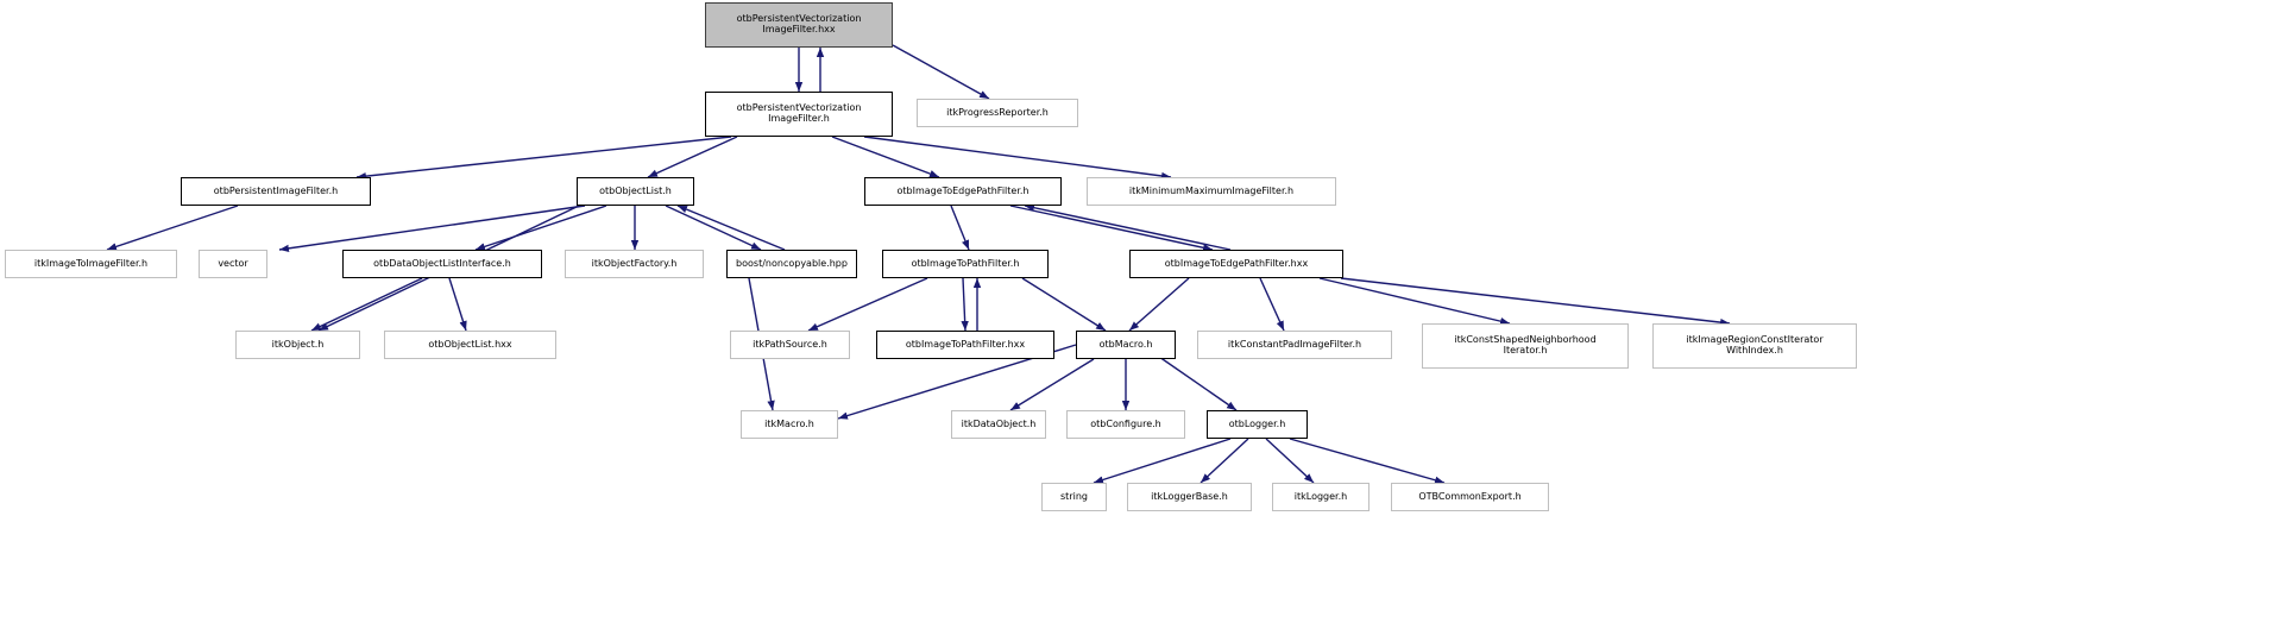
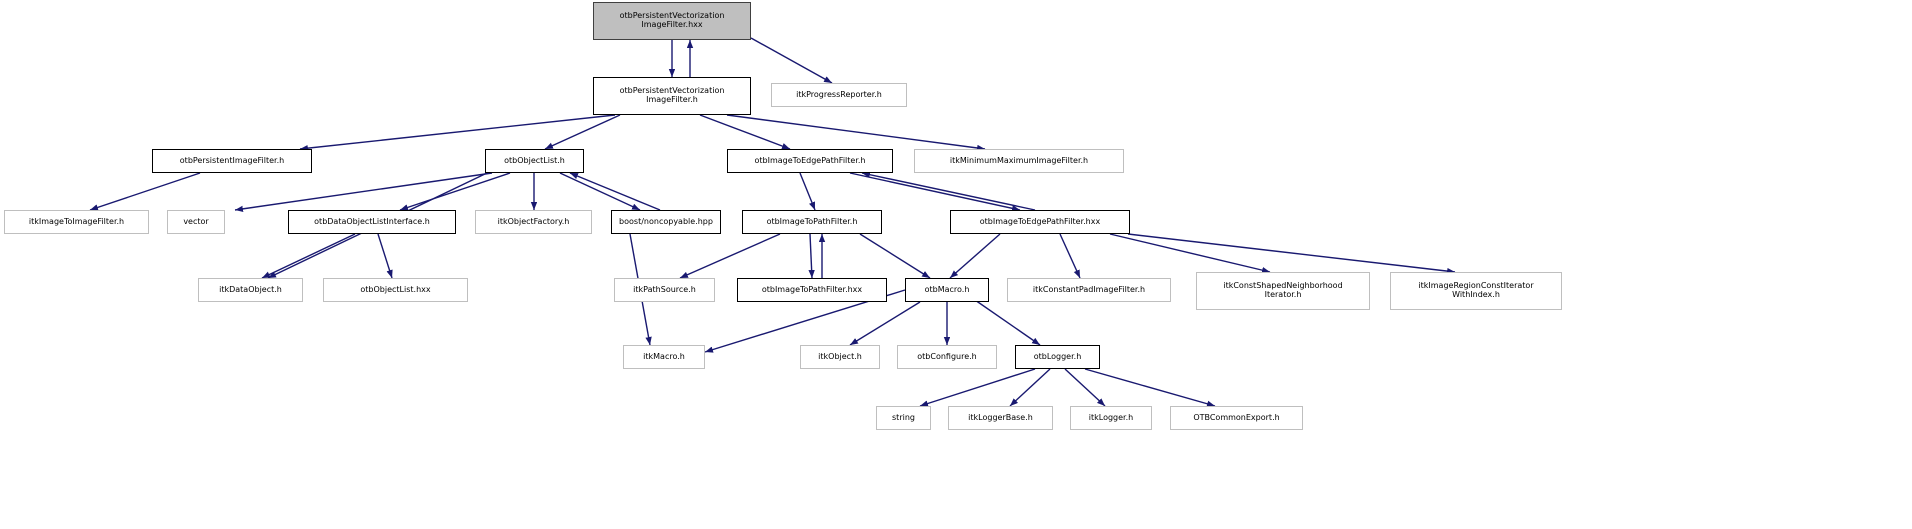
  otbPersistentVectorization
  ImageFilter.hxx
  otbPersistentVectorization
  ImageFilter.h
  itkProgressReporter.h
  otbPersistentImageFilter.h
  otbObjectList.h
  otbImageToEdgePathFilter.h
  itkMinimumMaximumImageFilter.h
  itkImageToImageFilter.h
  vector
  otbDataObjectListInterface.h
  itkObjectFactory.h
  boost/noncopyable.hpp
  otbImageToPathFilter.h
  otbImageToEdgePathFilter.hxx
  itkConstShapedNeighborhood
  Iterator.h
  itkImageRegionConstIterator
  WithIndex.h
- itkObject.h
+ itkDataObject.h
  otbObjectList.hxx
  itkPathSource.h
  otbImageToPathFilter.hxx
  otbMacro.h
  itkConstantPadImageFilter.h
  itkMacro.h
- itkDataObject.h
+ itkObject.h
  otbConfigure.h
  otbLogger.h
  string
  itkLoggerBase.h
  itkLogger.h
  OTBCommonExport.h
